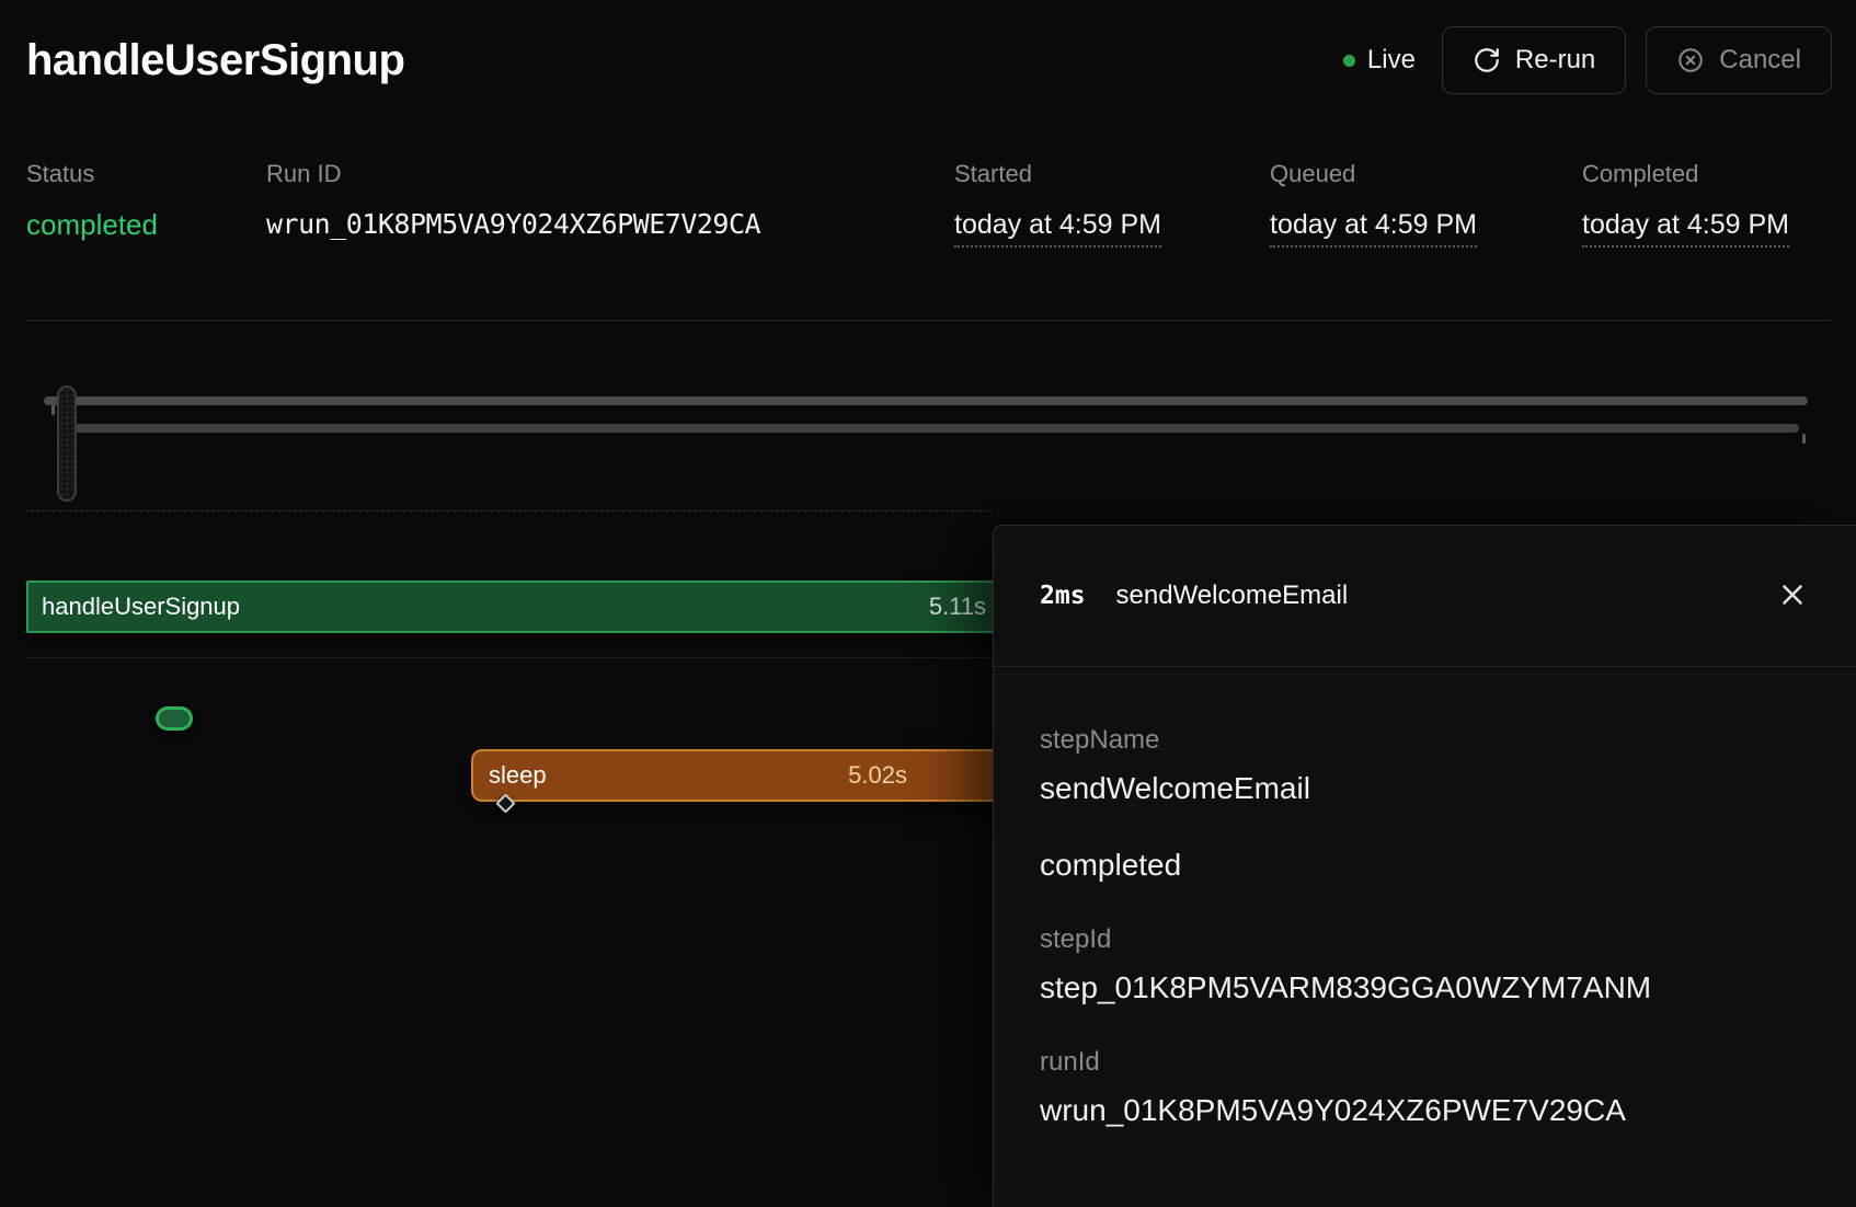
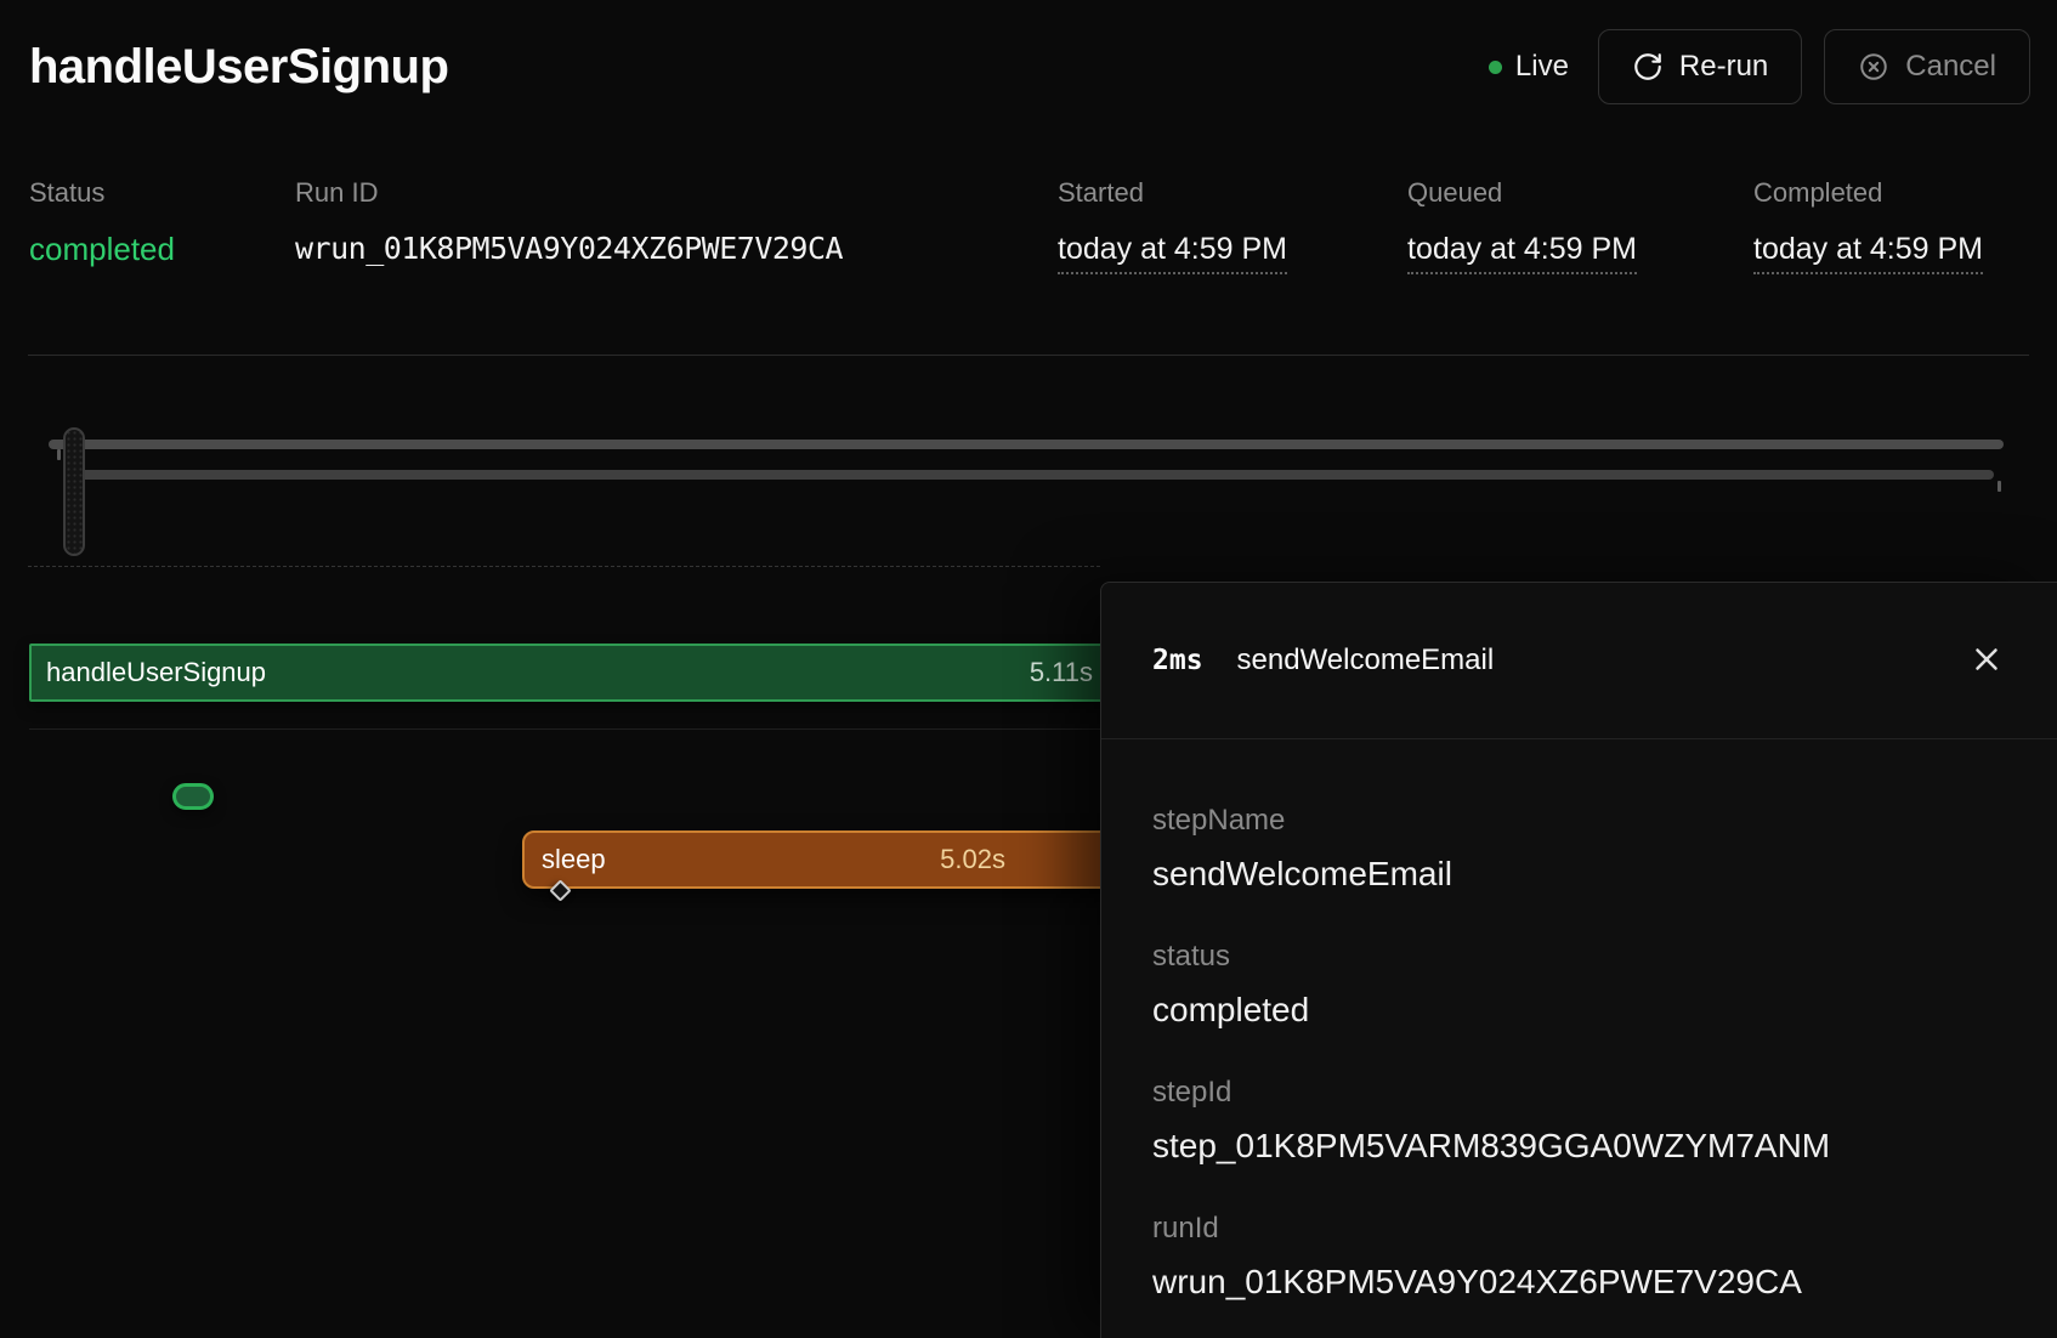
  handleUserSignup
  Live
  Re-run
  Cancel
  Status
  completed
  Run ID
  wrun_01K8PM5VA9Y024XZ6PWE7V29CA
  Started
  today at 4:59 PM
  Queued
  today at 4:59 PM
  Completed
  today at 4:59 PM
  handleUserSignup
  5.11s
  sleep
  5.02s
  2ms
  sendWelcomeEmail
  stepName
  sendWelcomeEmail
+ status
  completed
  stepId
  step_01K8PM5VARM839GGA0WZYM7ANM
  runId
  wrun_01K8PM5VA9Y024XZ6PWE7V29CA
